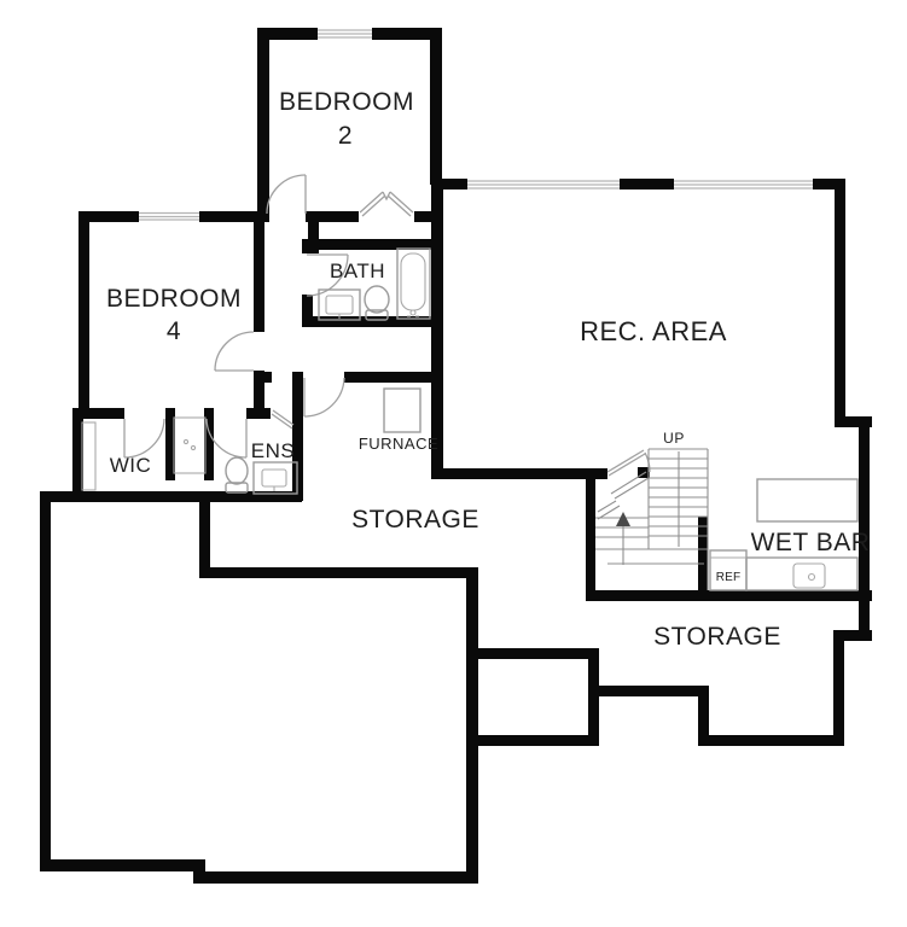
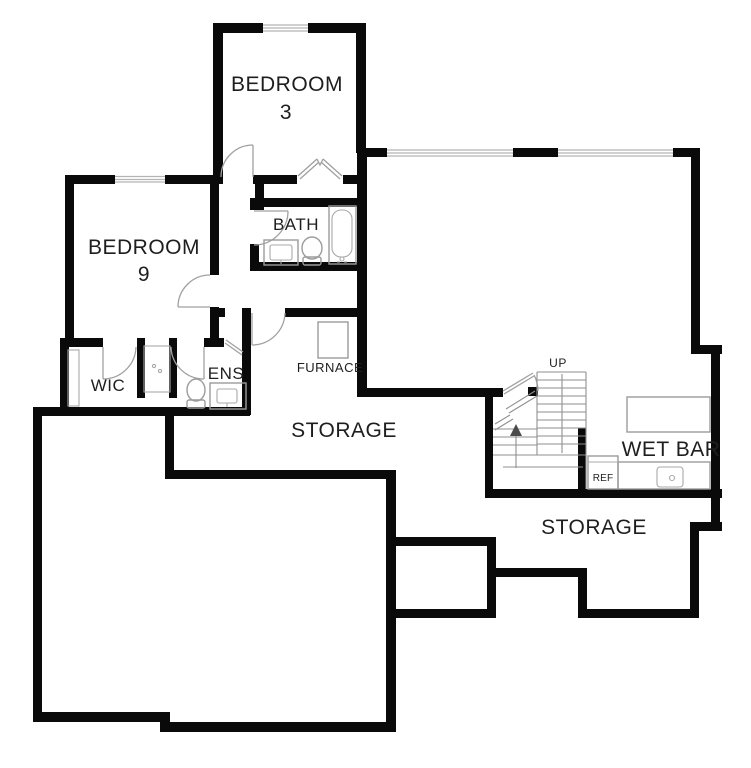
  BEDROOM
- 2
+ 3
  BEDROOM
- 4
+ 9
  BATH
  WIC
  ENS
  FURNACE
  STORAGE
- REC. AREA
  UP
  WET BAR
  REF
  STORAGE
